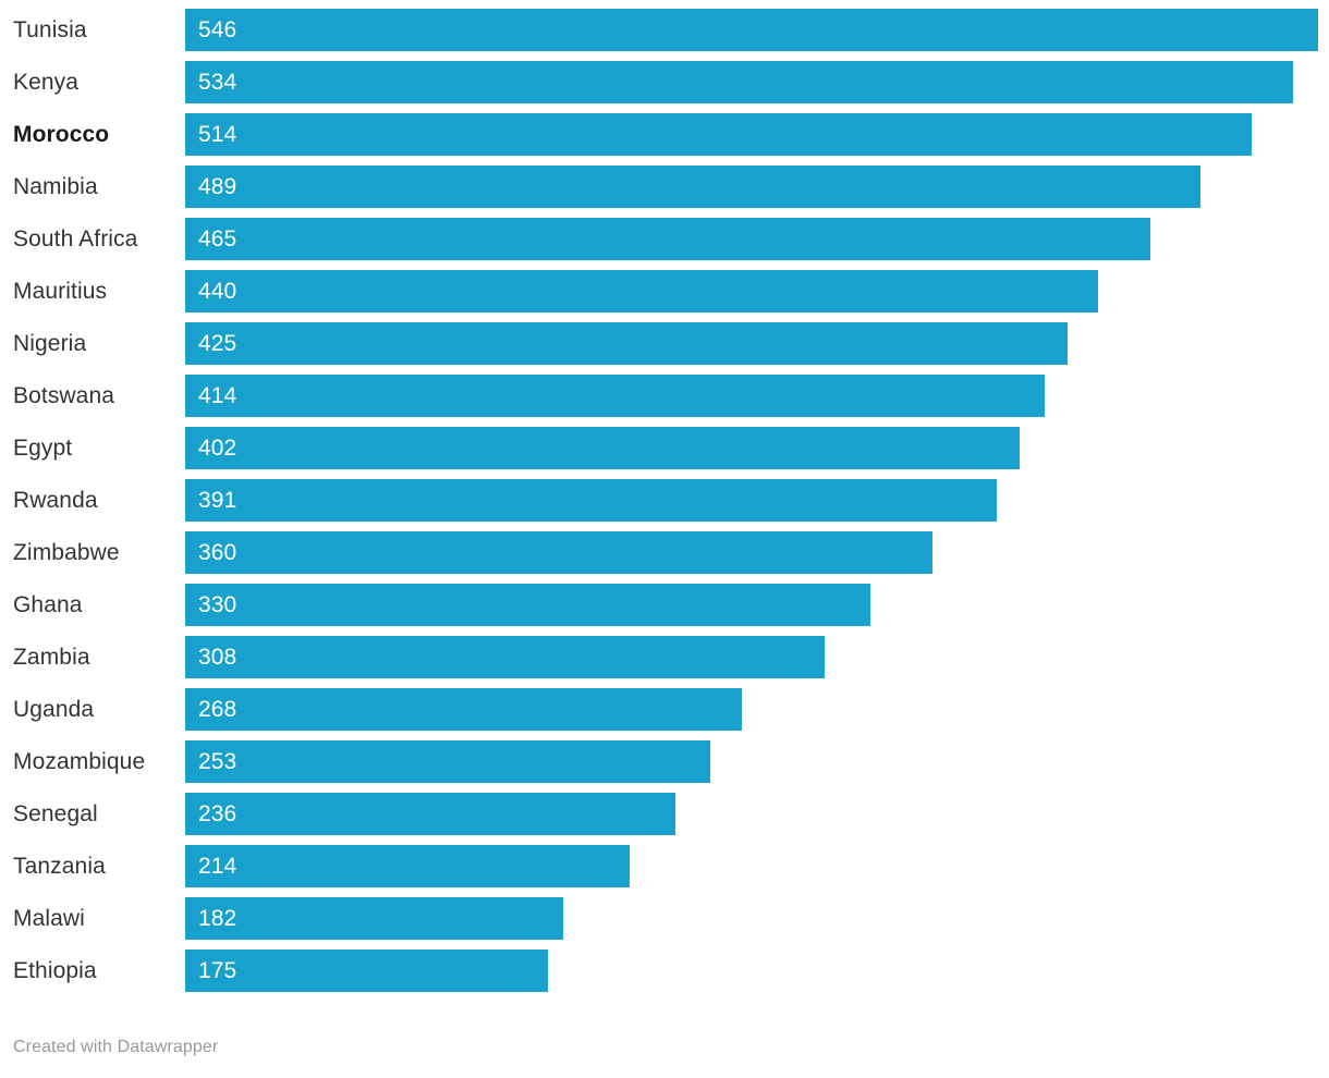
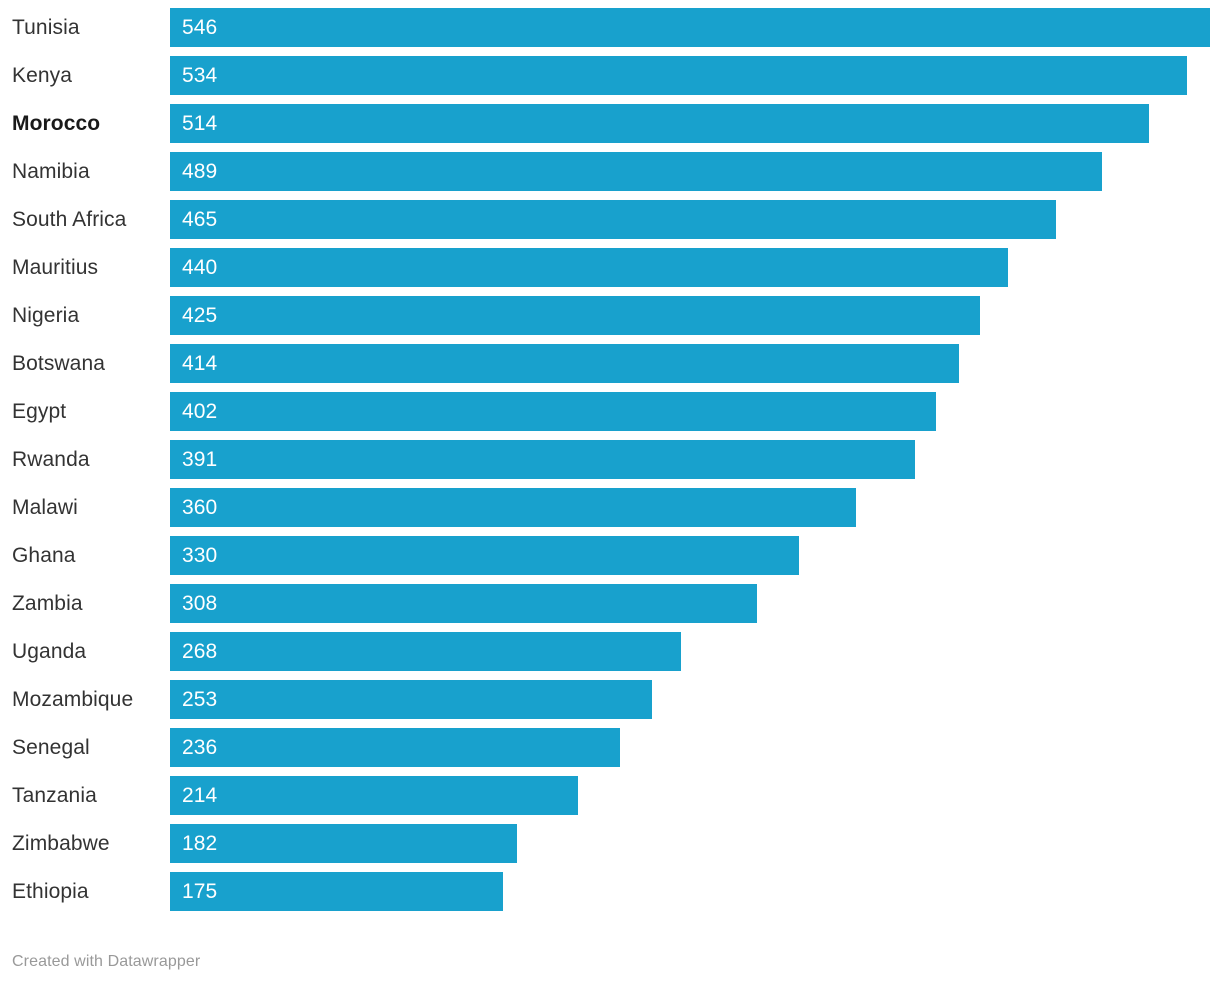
  Tunisia
  546
  Kenya
  534
  Morocco
  514
  Namibia
  489
  South Africa
  465
  Mauritius
  440
  Nigeria
  425
  Botswana
  414
  Egypt
  402
  Rwanda
  391
- Zimbabwe
+ Malawi
  360
  Ghana
  330
  Zambia
  308
  Uganda
  268
  Mozambique
  253
  Senegal
  236
  Tanzania
  214
- Malawi
+ Zimbabwe
  182
  Ethiopia
  175
  Created with Datawrapper
